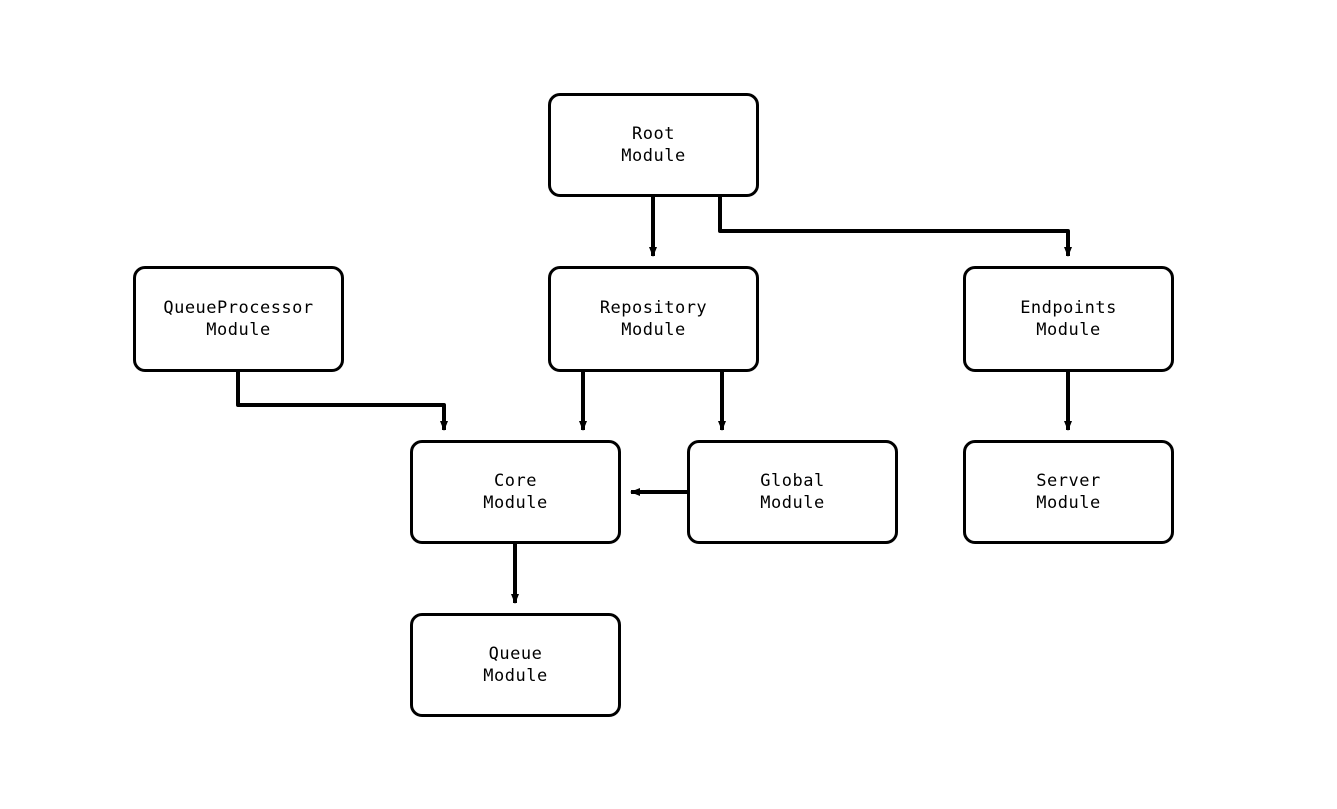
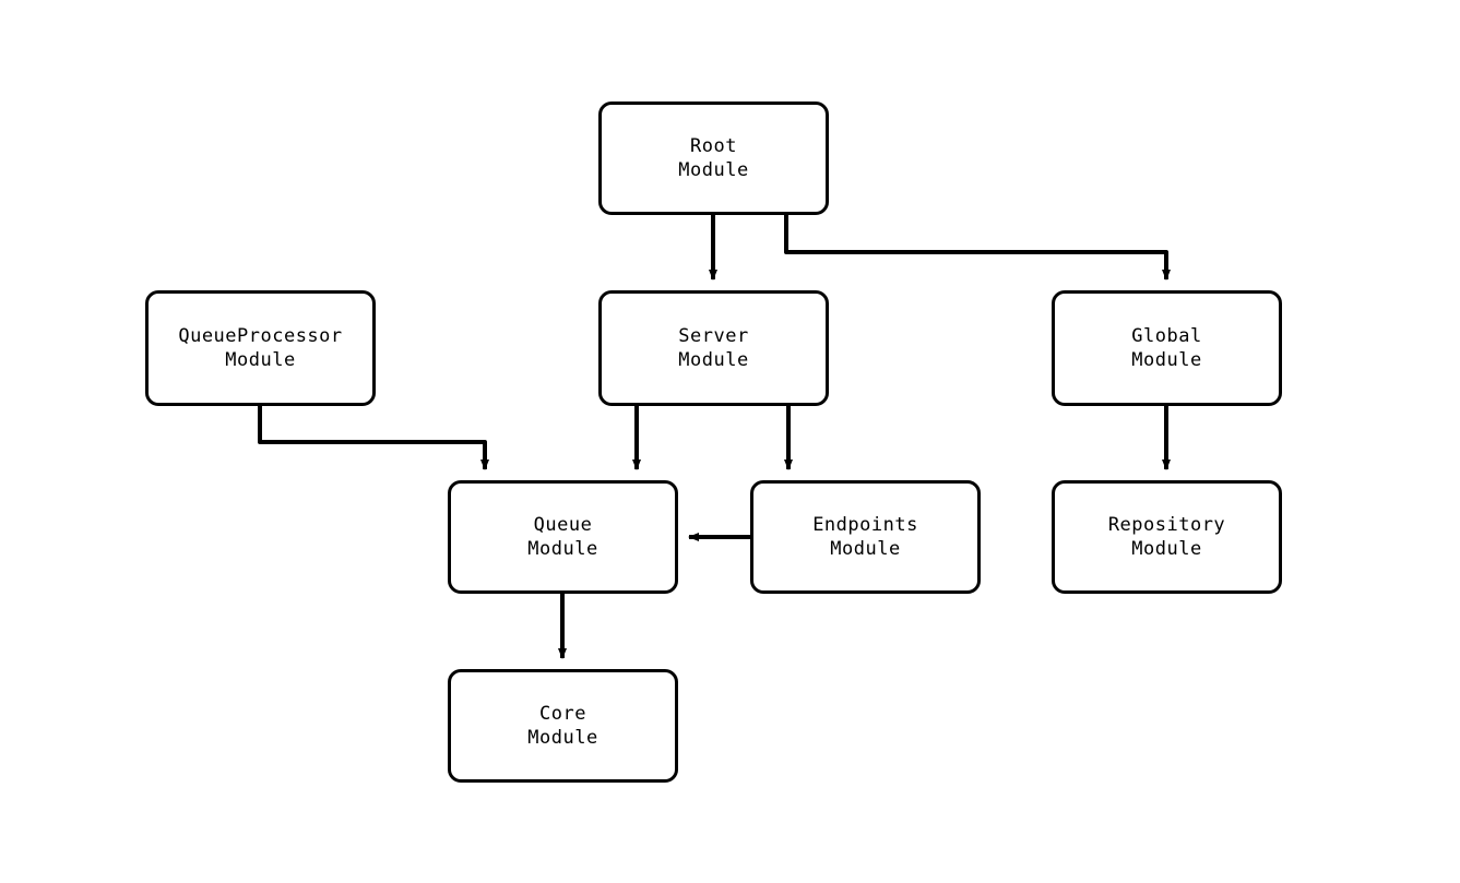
  Root
  Module
  QueueProcessor
  Module
- Repository
+ Server
  Module
- Endpoints
+ Global
  Module
- Core
+ Queue
  Module
- Global
+ Endpoints
  Module
- Server
+ Repository
  Module
- Queue
+ Core
  Module
